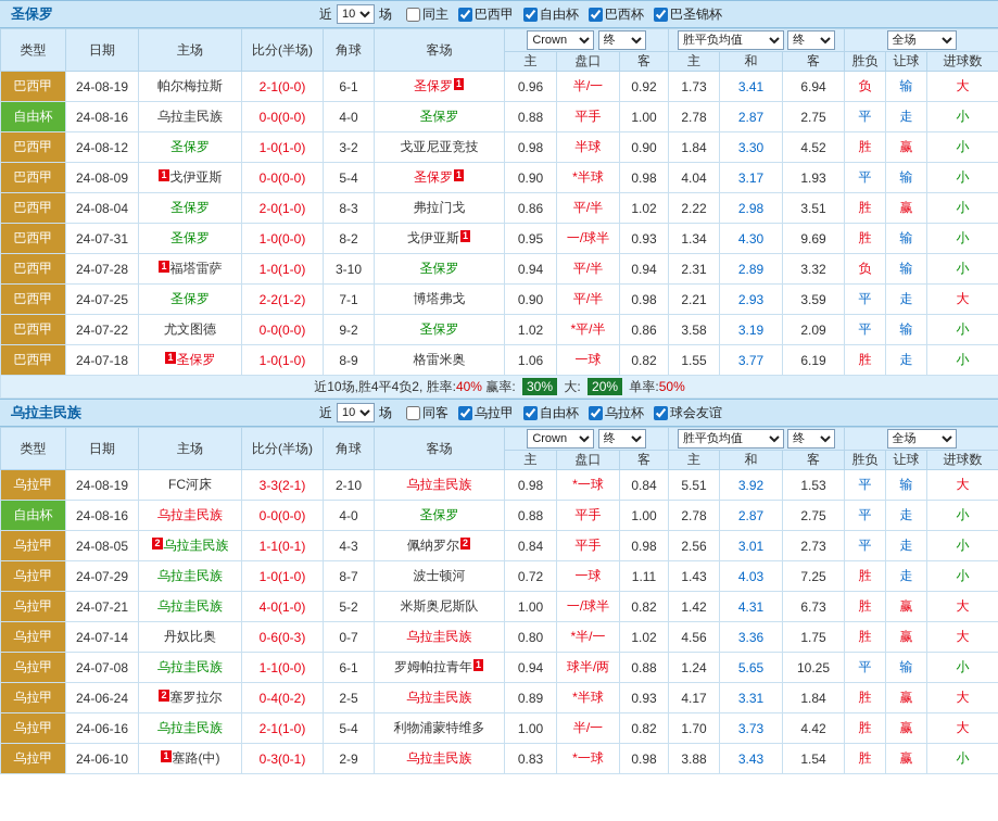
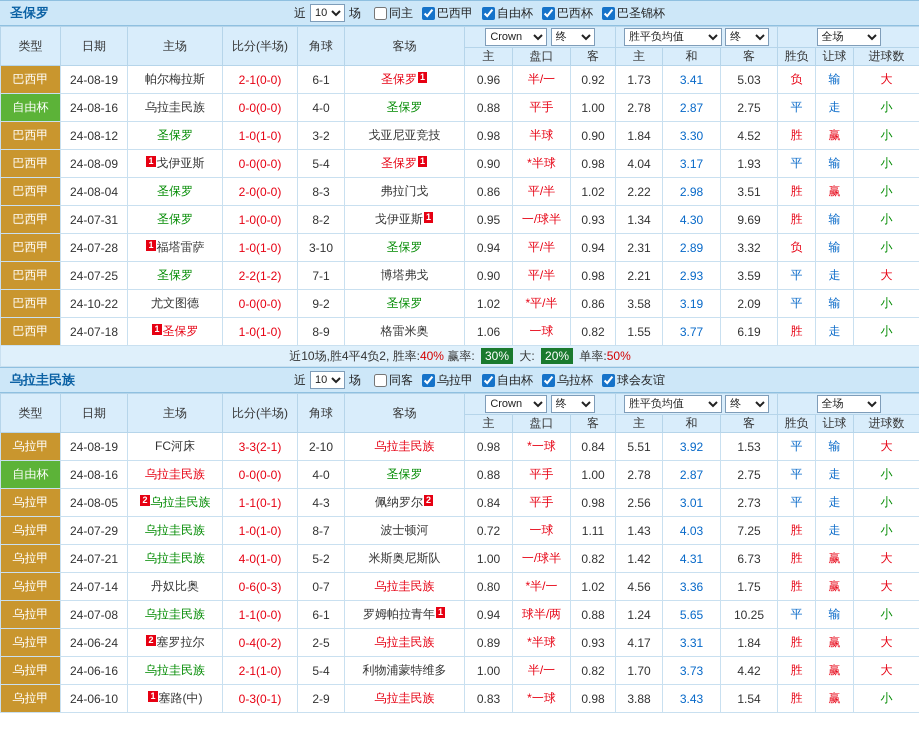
  圣保罗
  近
  10
  场
  同主
  巴西甲
  自由杯
  巴西杯
  巴圣锦杯
  类型	日期	主场	比分(半场)	角球	客场	Crown 终	胜平负均值 终	全场
  主	盘口	客	主	和	客	胜负	让球	进球数
- 巴西甲	24-08-19	帕尔梅拉斯	2-1(0-0)	6-1	圣保罗 1	0.96	半/一	0.92	1.73	3.41	6.94	负	输	大
+ 巴西甲	24-08-19	帕尔梅拉斯	2-1(0-0)	6-1	圣保罗 1	0.96	半/一	0.92	1.73	3.41	5.03	负	输	大
  自由杯	24-08-16	乌拉圭民族	0-0(0-0)	4-0	圣保罗	0.88	平手	1.00	2.78	2.87	2.75	平	走	小
  巴西甲	24-08-12	圣保罗	1-0(1-0)	3-2	戈亚尼亚竞技	0.98	半球	0.90	1.84	3.30	4.52	胜	赢	小
  巴西甲	24-08-09	1 戈伊亚斯	0-0(0-0)	5-4	圣保罗 1	0.90	*半球	0.98	4.04	3.17	1.93	平	输	小
- 巴西甲	24-08-04	圣保罗	2-0(1-0)	8-3	弗拉门戈	0.86	平/半	1.02	2.22	2.98	3.51	胜	赢	小
+ 巴西甲	24-08-04	圣保罗	2-0(0-0)	8-3	弗拉门戈	0.86	平/半	1.02	2.22	2.98	3.51	胜	赢	小
  巴西甲	24-07-31	圣保罗	1-0(0-0)	8-2	戈伊亚斯 1	0.95	一/球半	0.93	1.34	4.30	9.69	胜	输	小
  巴西甲	24-07-28	1 福塔雷萨	1-0(1-0)	3-10	圣保罗	0.94	平/半	0.94	2.31	2.89	3.32	负	输	小
  巴西甲	24-07-25	圣保罗	2-2(1-2)	7-1	博塔弗戈	0.90	平/半	0.98	2.21	2.93	3.59	平	走	大
- 巴西甲	24-07-22	尤文图德	0-0(0-0)	9-2	圣保罗	1.02	*平/半	0.86	3.58	3.19	2.09	平	输	小
+ 巴西甲	24-10-22	尤文图德	0-0(0-0)	9-2	圣保罗	1.02	*平/半	0.86	3.58	3.19	2.09	平	输	小
  巴西甲	24-07-18	1 圣保罗	1-0(1-0)	8-9	格雷米奥	1.06	一球	0.82	1.55	3.77	6.19	胜	走	小
  近10场,胜4平4负2, 胜率:40% 赢率: 30% 大: 20% 单率:50%
  乌拉圭民族
  近
  10
  场
  同客
  乌拉甲
  自由杯
  乌拉杯
  球会友谊
  类型	日期	主场	比分(半场)	角球	客场	Crown 终	胜平负均值 终	全场
  主	盘口	客	主	和	客	胜负	让球	进球数
  乌拉甲	24-08-19	FC河床	3-3(2-1)	2-10	乌拉圭民族	0.98	*一球	0.84	5.51	3.92	1.53	平	输	大
  自由杯	24-08-16	乌拉圭民族	0-0(0-0)	4-0	圣保罗	0.88	平手	1.00	2.78	2.87	2.75	平	走	小
  乌拉甲	24-08-05	2 乌拉圭民族	1-1(0-1)	4-3	佩纳罗尔 2	0.84	平手	0.98	2.56	3.01	2.73	平	走	小
  乌拉甲	24-07-29	乌拉圭民族	1-0(1-0)	8-7	波士顿河	0.72	一球	1.11	1.43	4.03	7.25	胜	走	小
  乌拉甲	24-07-21	乌拉圭民族	4-0(1-0)	5-2	米斯奥尼斯队	1.00	一/球半	0.82	1.42	4.31	6.73	胜	赢	大
  乌拉甲	24-07-14	丹奴比奥	0-6(0-3)	0-7	乌拉圭民族	0.80	*半/一	1.02	4.56	3.36	1.75	胜	赢	大
  乌拉甲	24-07-08	乌拉圭民族	1-1(0-0)	6-1	罗姆帕拉青年 1	0.94	球半/两	0.88	1.24	5.65	10.25	平	输	小
  乌拉甲	24-06-24	2 塞罗拉尔	0-4(0-2)	2-5	乌拉圭民族	0.89	*半球	0.93	4.17	3.31	1.84	胜	赢	大
  乌拉甲	24-06-16	乌拉圭民族	2-1(1-0)	5-4	利物浦蒙特维多	1.00	半/一	0.82	1.70	3.73	4.42	胜	赢	大
  乌拉甲	24-06-10	1 塞路(中)	0-3(0-1)	2-9	乌拉圭民族	0.83	*一球	0.98	3.88	3.43	1.54	胜	赢	小
